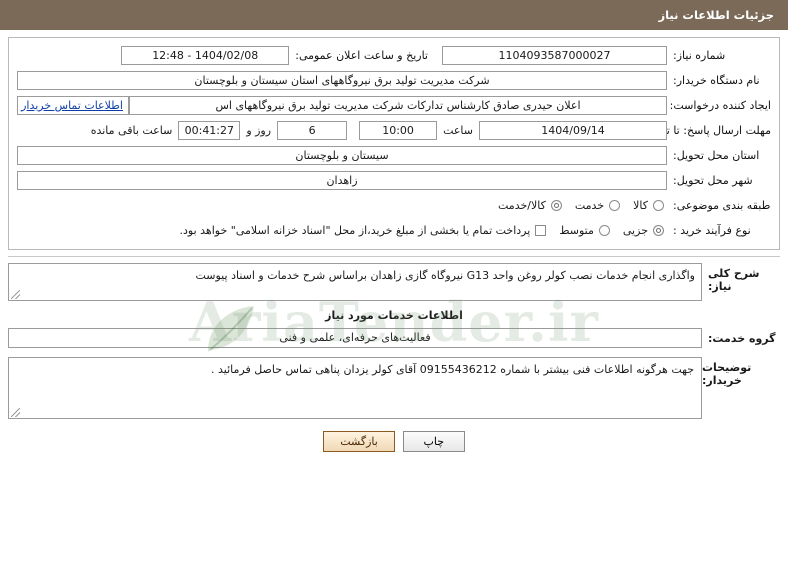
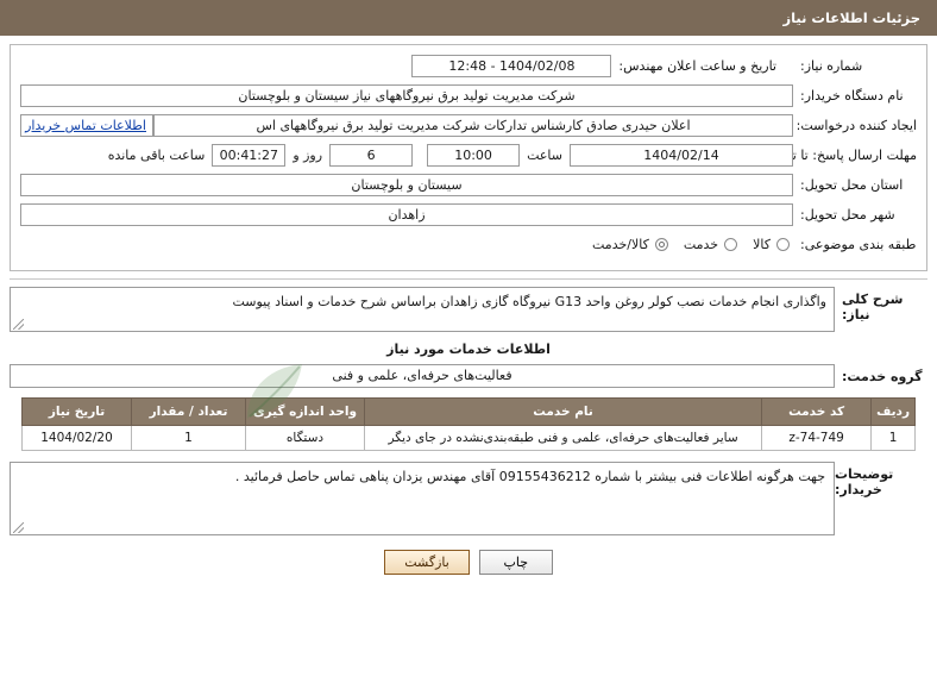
  جزئیات اطلاعات نیاز
  شماره نیاز:
- 1104093587000027
- تاریخ و ساعت اعلان عمومی:
+ تاریخ و ساعت اعلان مهندس:
  1404/02/08 - 12:48
  نام دستگاه خریدار:
- شرکت مدیریت تولید برق نیروگاههای استان سیستان و بلوچستان
+ شرکت مدیریت تولید برق نیروگاههای نیاز سیستان و بلوچستان
  ایجاد کننده درخواست:
  اعلان حیدری صادق کارشناس تدارکات شرکت مدیریت تولید برق نیروگاههای اس
  اطلاعات تماس خریدار
  مهلت ارسال پاسخ: تا ت
- 1404/09/14
+ 1404/02/14
  ساعت
  10:00
  6
  روز و
  00:41:27
  ساعت باقی مانده
  استان محل تحویل:
  سیستان و بلوچستان
  شهر محل تحویل:
  زاهدان
  طبقه بندی موضوعی:
  کالا
  خدمت
  کالا/خدمت
- نوع فرآیند خرید :
- جزیی
- متوسط
- پرداخت تمام یا بخشی از مبلغ خرید،از محل "اسناد خزانه اسلامی" خواهد بود.
  شرح کلی نیاز:
  واگذاری انجام خدمات نصب کولر روغن واحد G13 نیروگاه گازی زاهدان براساس شرح خدمات و اسناد پیوست
  اطلاعات خدمات مورد نیاز
  گروه خدمت:
  فعالیت‌های حرفه‌ای، علمی و فنی
+ ردیف	کد خدمت	نام خدمت	واحد اندازه گیری	تعداد / مقدار	تاریخ نیاز
+ 1	z-74-749	سایر فعالیت‌های حرفه‌ای، علمی و فنی طبقه‌بندی‌نشده در جای دیگر	دستگاه	1	1404/02/20
  توضیحات خریدار:
- جهت هرگونه اطلاعات فنی بیشتر با شماره 09155436212 آقای کولر یزدان پناهی تماس حاصل فرمائید .
+ جهت هرگونه اطلاعات فنی بیشتر با شماره 09155436212 آقای مهندس یزدان پناهی تماس حاصل فرمائید .
  چاپ
  بازگشت
- AriaTender.ir
